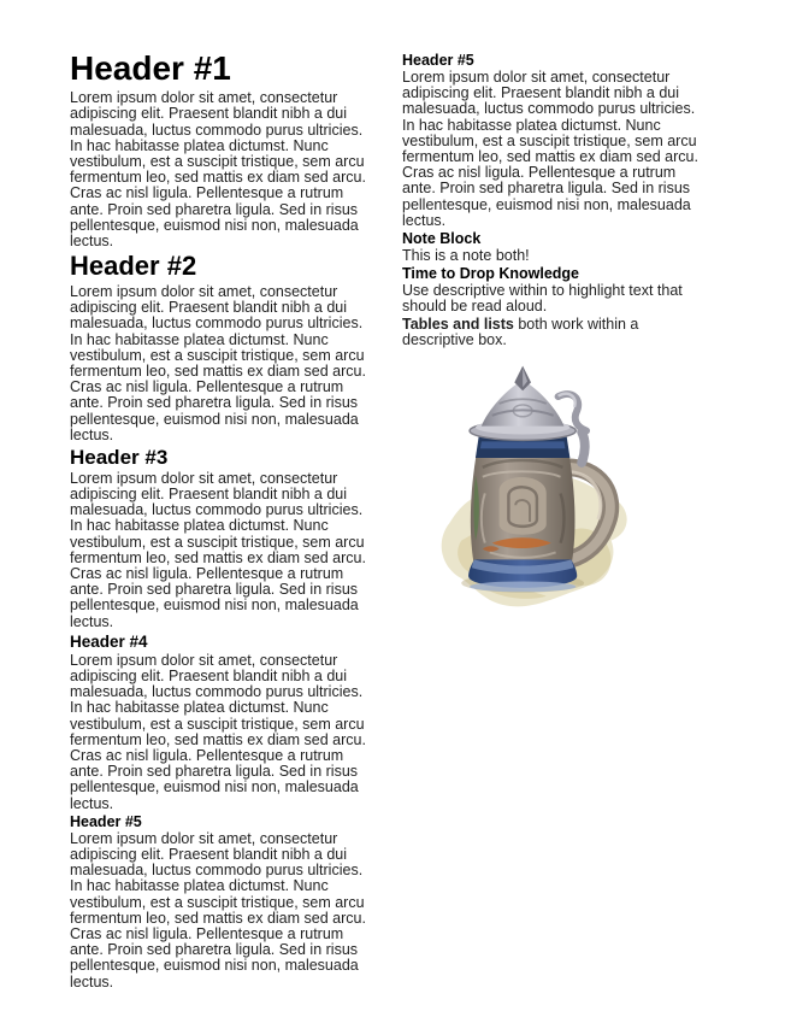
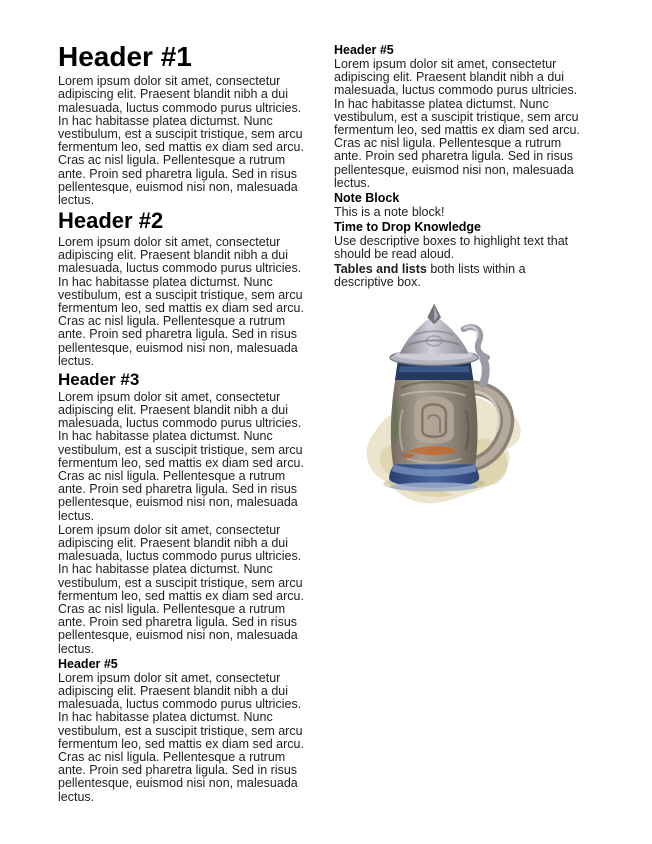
  Header #1
  Lorem ipsum dolor sit amet, consectetur adipiscing elit. Praesent blandit nibh a dui malesuada, luctus commodo purus ultricies. In hac habitasse platea dictumst. Nunc vestibulum, est a suscipit tristique, sem arcu fermentum leo, sed mattis ex diam sed arcu. Cras ac nisl ligula. Pellentesque a rutrum ante. Proin sed pharetra ligula. Sed in risus pellentesque, euismod nisi non, malesuada lectus.
  Header #2
  Lorem ipsum dolor sit amet, consectetur adipiscing elit. Praesent blandit nibh a dui malesuada, luctus commodo purus ultricies. In hac habitasse platea dictumst. Nunc vestibulum, est a suscipit tristique, sem arcu fermentum leo, sed mattis ex diam sed arcu. Cras ac nisl ligula. Pellentesque a rutrum ante. Proin sed pharetra ligula. Sed in risus pellentesque, euismod nisi non, malesuada lectus.
  Header #3
  Lorem ipsum dolor sit amet, consectetur adipiscing elit. Praesent blandit nibh a dui malesuada, luctus commodo purus ultricies. In hac habitasse platea dictumst. Nunc vestibulum, est a suscipit tristique, sem arcu fermentum leo, sed mattis ex diam sed arcu. Cras ac nisl ligula. Pellentesque a rutrum ante. Proin sed pharetra ligula. Sed in risus pellentesque, euismod nisi non, malesuada lectus.
- Header #4
  Lorem ipsum dolor sit amet, consectetur adipiscing elit. Praesent blandit nibh a dui malesuada, luctus commodo purus ultricies. In hac habitasse platea dictumst. Nunc vestibulum, est a suscipit tristique, sem arcu fermentum leo, sed mattis ex diam sed arcu. Cras ac nisl ligula. Pellentesque a rutrum ante. Proin sed pharetra ligula. Sed in risus pellentesque, euismod nisi non, malesuada lectus.
  Header #5
  Lorem ipsum dolor sit amet, consectetur adipiscing elit. Praesent blandit nibh a dui malesuada, luctus commodo purus ultricies. In hac habitasse platea dictumst. Nunc vestibulum, est a suscipit tristique, sem arcu fermentum leo, sed mattis ex diam sed arcu. Cras ac nisl ligula. Pellentesque a rutrum ante. Proin sed pharetra ligula. Sed in risus pellentesque, euismod nisi non, malesuada lectus.
  Header #5
  Lorem ipsum dolor sit amet, consectetur adipiscing elit. Praesent blandit nibh a dui malesuada, luctus commodo purus ultricies. In hac habitasse platea dictumst. Nunc vestibulum, est a suscipit tristique, sem arcu fermentum leo, sed mattis ex diam sed arcu. Cras ac nisl ligula. Pellentesque a rutrum ante. Proin sed pharetra ligula. Sed in risus pellentesque, euismod nisi non, malesuada lectus.
  Note Block
- This is a note both!
+ This is a note block!
  Time to Drop Knowledge
- Use descriptive within to highlight text that should be read aloud.
+ Use descriptive boxes to highlight text that should be read aloud.
- Tables and lists both work within a descriptive box.
+ Tables and lists both lists within a descriptive box.
